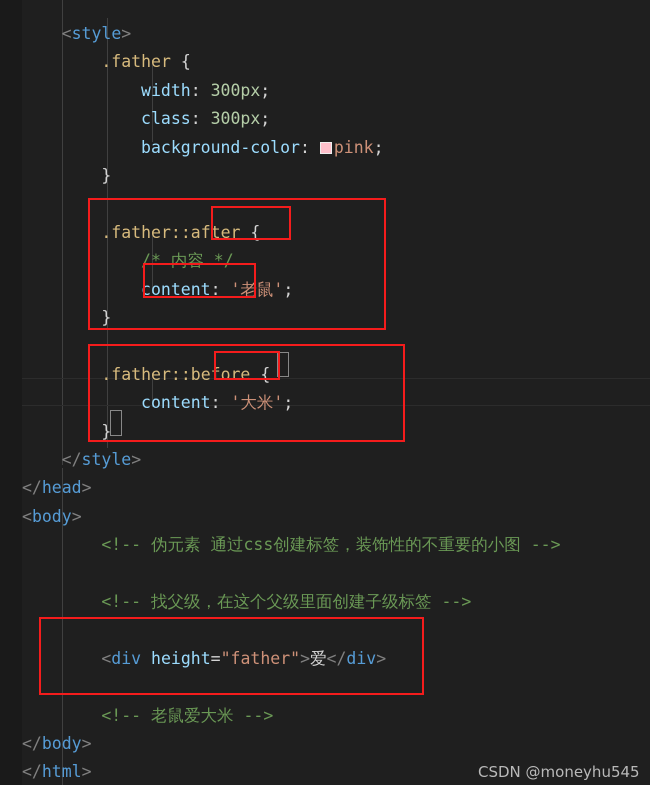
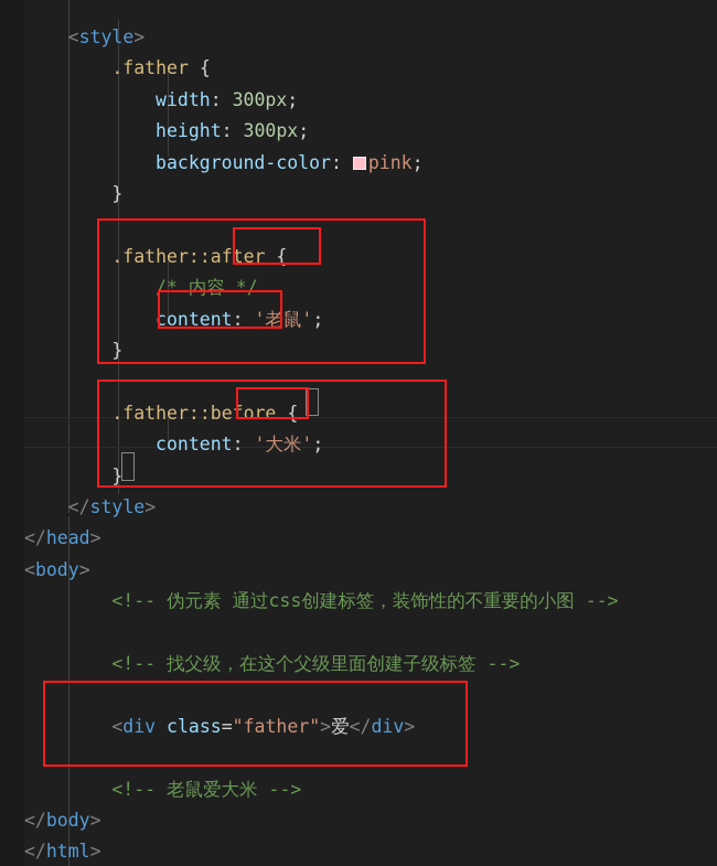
  <style>
  .father {
  width: 300px;
- class: 300px;
+ height: 300px;
  background-color: pink;
  }
  .father::after {
  /* 内容 */
  content: '老鼠';
  }
  .father::before {
  content: '大米';
  }
  </style>
  </head>
  <body>
  <!-- 伪元素 通过css创建标签，装饰性的不重要的小图 -->
  <!-- 找父级，在这个父级里面创建子级标签 -->
- <div height="father">爱</div>
+ <div class="father">爱</div>
  <!-- 老鼠爱大米 -->
  </body>
  </html>
- CSDN @moneyhu545
